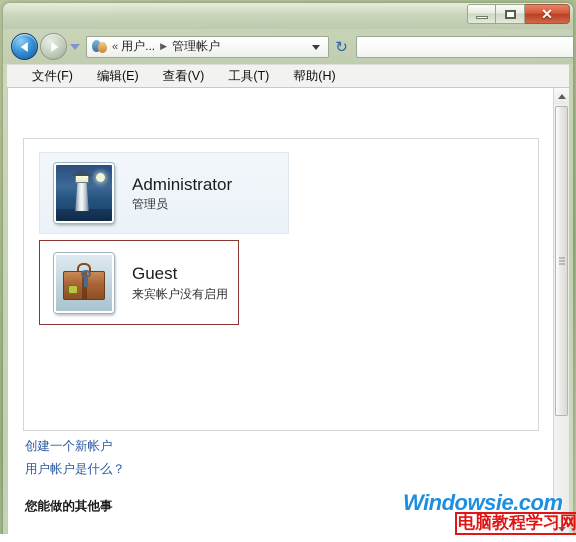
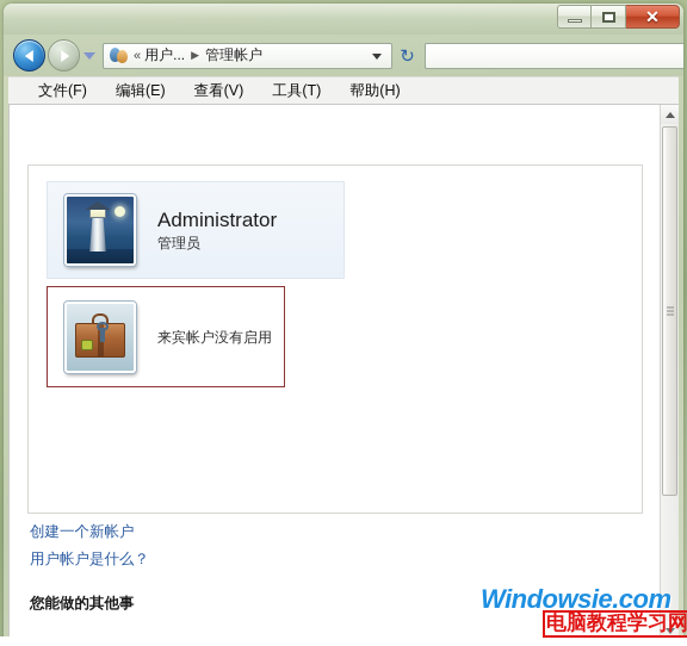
  ✕
  «
  用户...
  ▶
  管理帐户
  ↻
  文件(F)
  编辑(E)
  查看(V)
  工具(T)
  帮助(H)
  Administrator
  管理员
- Guest
  来宾帐户没有启用
  创建一个新帐户
  用户帐户是什么？
  您能做的其他事
  Windowsie.com
  电脑教程学习网
